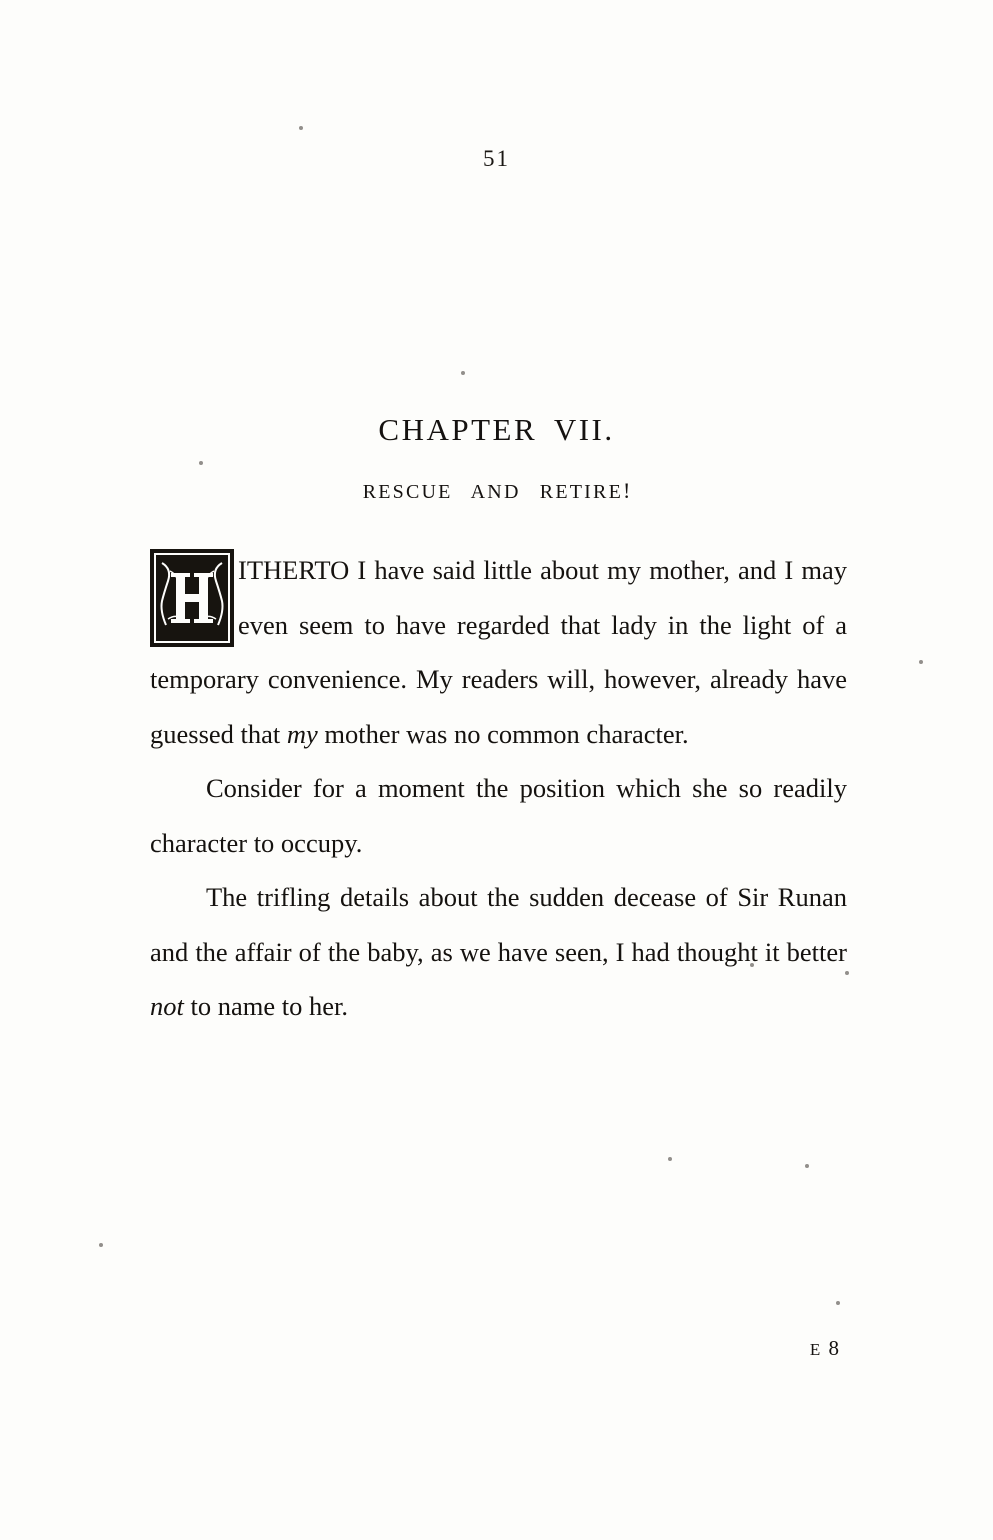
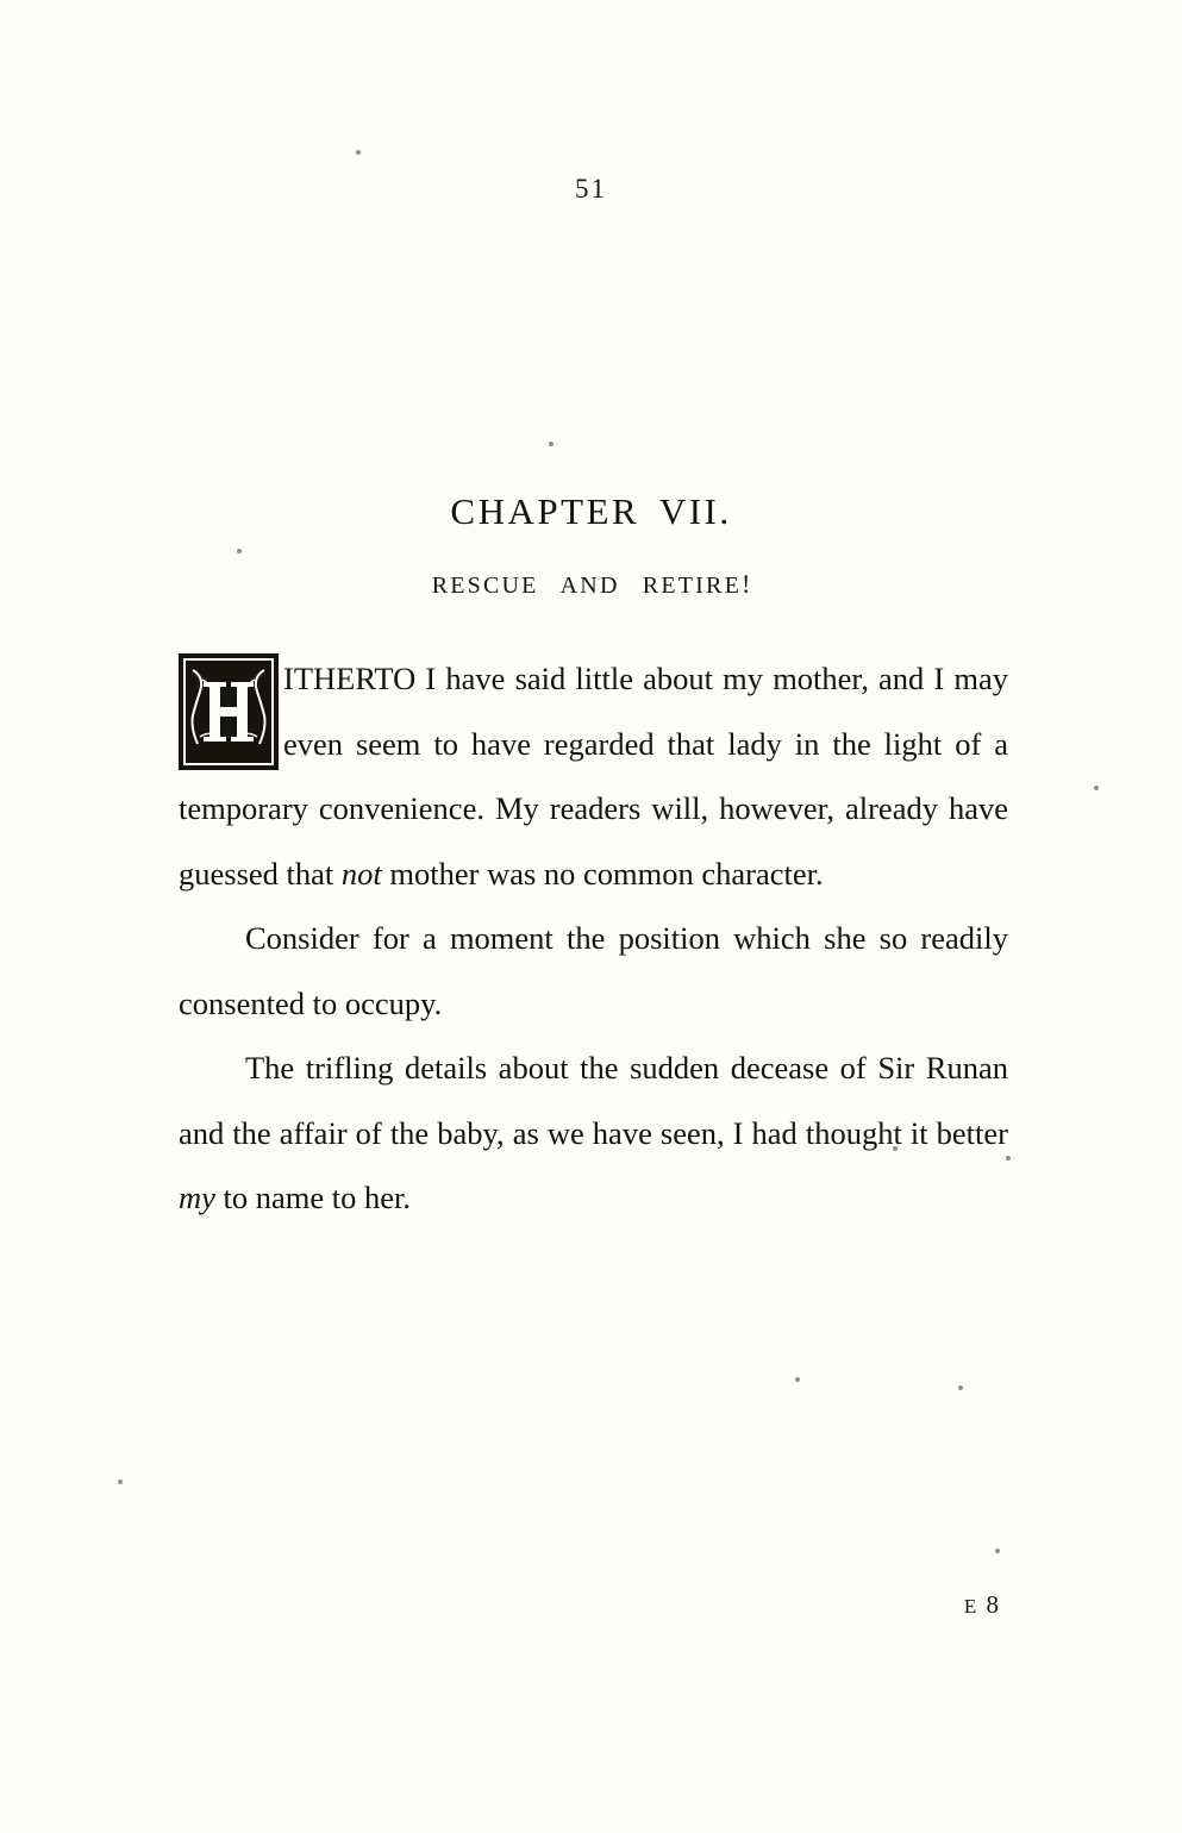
  51
  CHAPTER VII.
  RESCUE AND RETIRE!
- ITHERTO I have said little about my mother, and I may even seem to have regarded that lady in the light of a temporary convenience. My readers will, however, already have guessed that my mother was no common character.
+ ITHERTO I have said little about my mother, and I may even seem to have regarded that lady in the light of a temporary convenience. My readers will, however, already have guessed that not mother was no common character.
- Consider for a moment the position which she so readily character to occupy.
+ Consider for a moment the position which she so readily consented to occupy.
- The trifling details about the sudden decease of Sir Runan and the affair of the baby, as we have seen, I had thought it better not to name to her.
+ The trifling details about the sudden decease of Sir Runan and the affair of the baby, as we have seen, I had thought it better my to name to her.
  E 8
